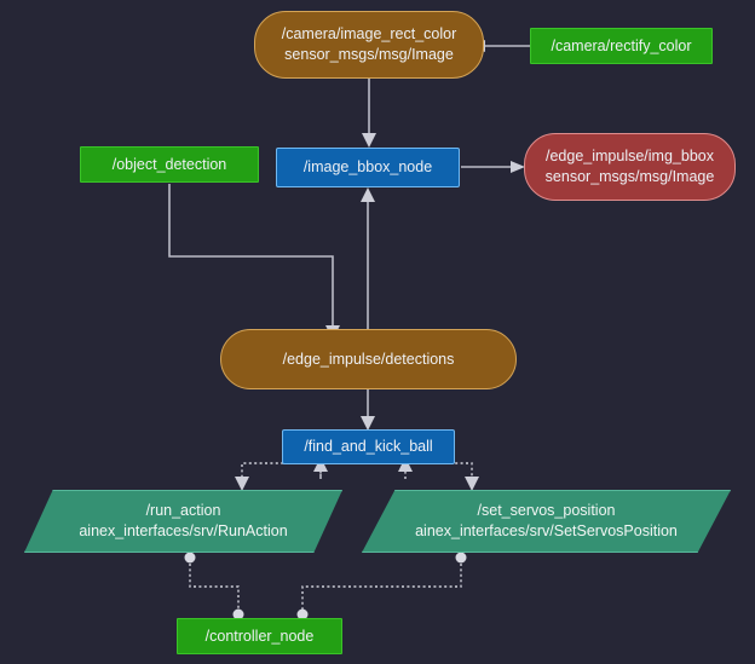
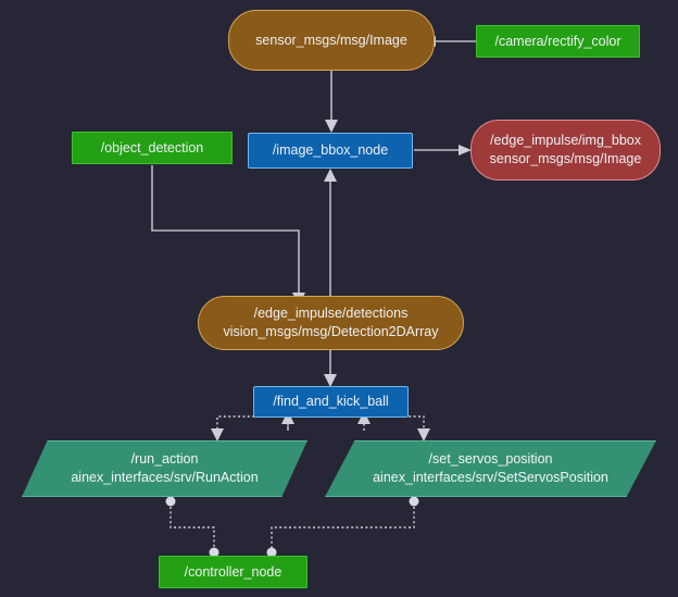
- /camera/image_rect_color
  sensor_msgs/msg/Image
  /camera/rectify_color
  /object_detection
  /image_bbox_node
  /edge_impulse/img_bbox
  sensor_msgs/msg/Image
  /edge_impulse/detections
+ vision_msgs/msg/Detection2DArray
  /find_and_kick_ball
  /run_action
  ainex_interfaces/srv/RunAction
  /set_servos_position
  ainex_interfaces/srv/SetServosPosition
  /controller_node
